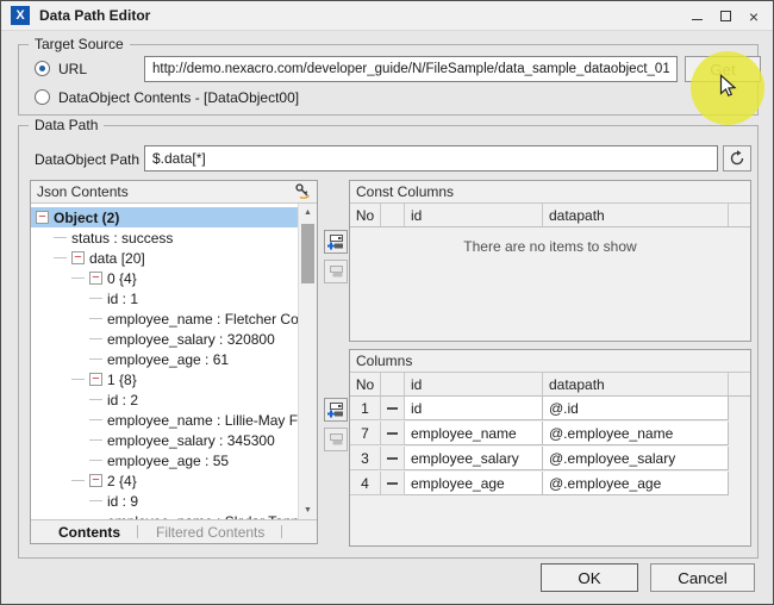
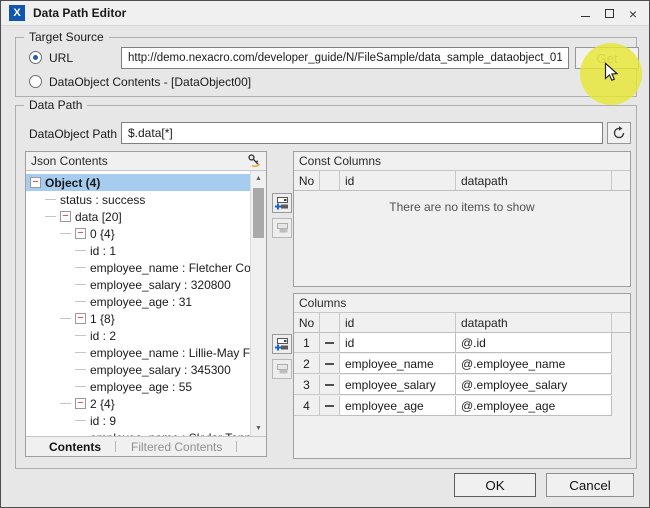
  X
  Data Path Editor
  ×
  Target Source
  URL
  http://demo.nexacro.com/developer_guide/N/FileSample/data_sample_dataobject_01
  Get
  DataObject Contents - [DataObject00]
  Data Path
  DataObject Path
  $.data[*]
  Json Contents
  −
- Object (2)
+ Object (4)
  status : success
  −
  data [20]
  −
  0 {4}
  id : 1
  employee_name : Fletcher Co
  employee_salary : 320800
- employee_age : 61
+ employee_age : 31
  −
  1 {8}
  id : 2
  employee_name : Lillie-May F
  employee_salary : 345300
  employee_age : 55
  −
  2 {4}
  id : 9
  Contents
  Filtered Contents
  Const Columns
  No
  id
  datapath
  There are no items to show
  Columns
  No
  id
  datapath
  1
  id
  @.id
- 7
+ 2
  employee_name
  @.employee_name
  3
  employee_salary
  @.employee_salary
  4
  employee_age
  @.employee_age
  OK
  Cancel
